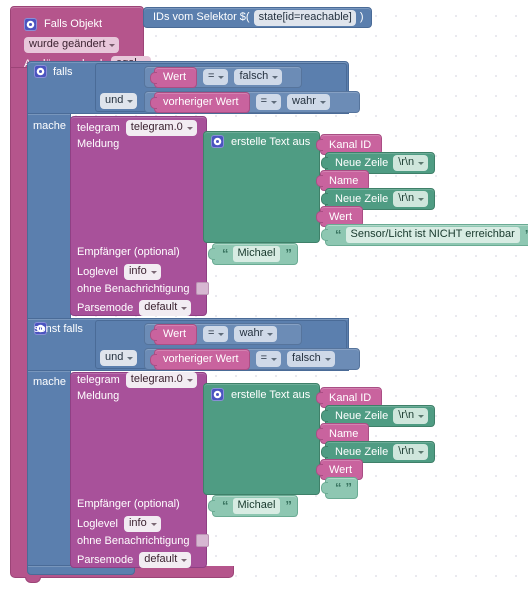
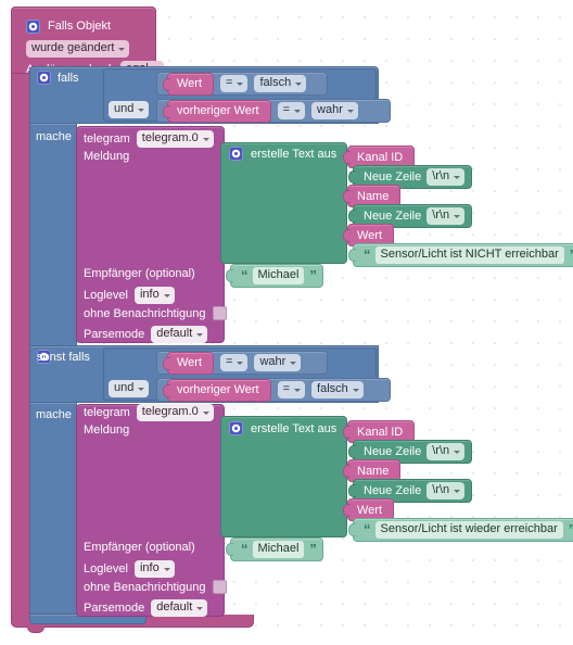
  Falls Objekt
  wurde geändert
- IDs vom Selektor $(
- state[id=reachable]
- )
  falls
  sonst falls
  mache
  mache
  und
  Wert
  =
  falsch
  vorheriger Wert
  =
  wahr
  und
  Wert
  =
  wahr
  vorheriger Wert
  =
  falsch
  telegram
  telegram.0
  Meldung
  Empfänger (optional)
  Loglevel
  info
  ohne Benachrichtigung
  Parsemode
  default
  “
  Michael
  ”
  erstelle Text aus
  Kanal ID
  Neue Zeile
  \r\n
  Name
  Neue Zeile
  \r\n
  Wert
  “
  Sensor/Licht ist NICHT erreichbar
  telegram
  telegram.0
  Meldung
  Empfänger (optional)
  Loglevel
  info
  ohne Benachrichtigung
  Parsemode
  default
  “
  Michael
  ”
  erstelle Text aus
  Kanal ID
  Neue Zeile
  \r\n
  Name
  Neue Zeile
  \r\n
  Wert
  “
+ Sensor/Licht ist wieder erreichbar
  ”
